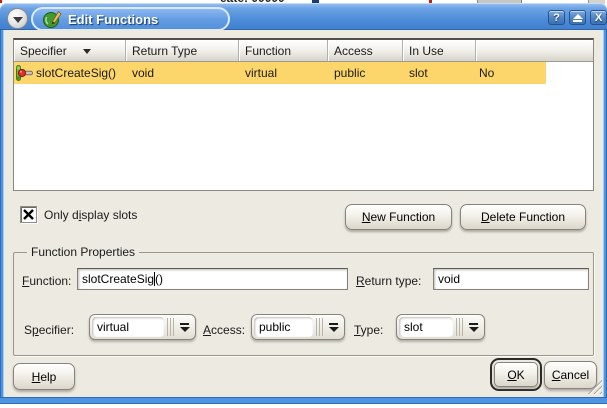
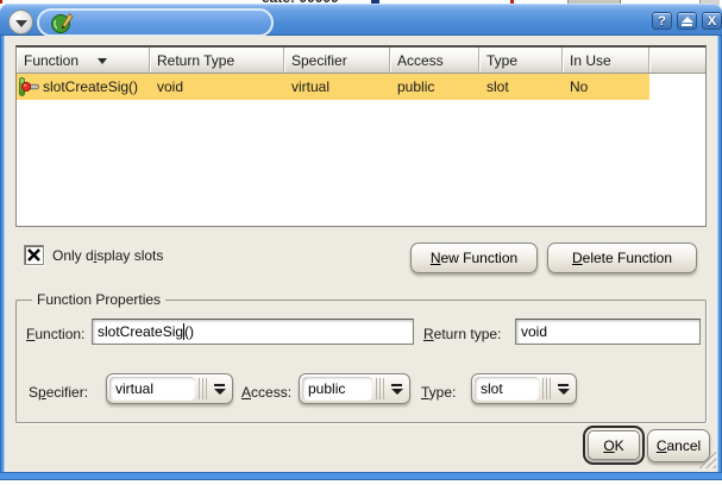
- Edit Functions
  ?
  X
- Specifier
+ Function
  Return Type
- Function
+ Specifier
  Access
+ Type
  In Use
  slotCreateSig()
  void
  virtual
  public
  slot
  No
  Only display slots
  New Function
  Delete Function
  Function Properties
  Function:
  slotCreateSig
  ()
  Return type:
  void
  Specifier:
  virtual
  Access:
  public
  Type:
  slot
- Help
  OK
  Cancel
